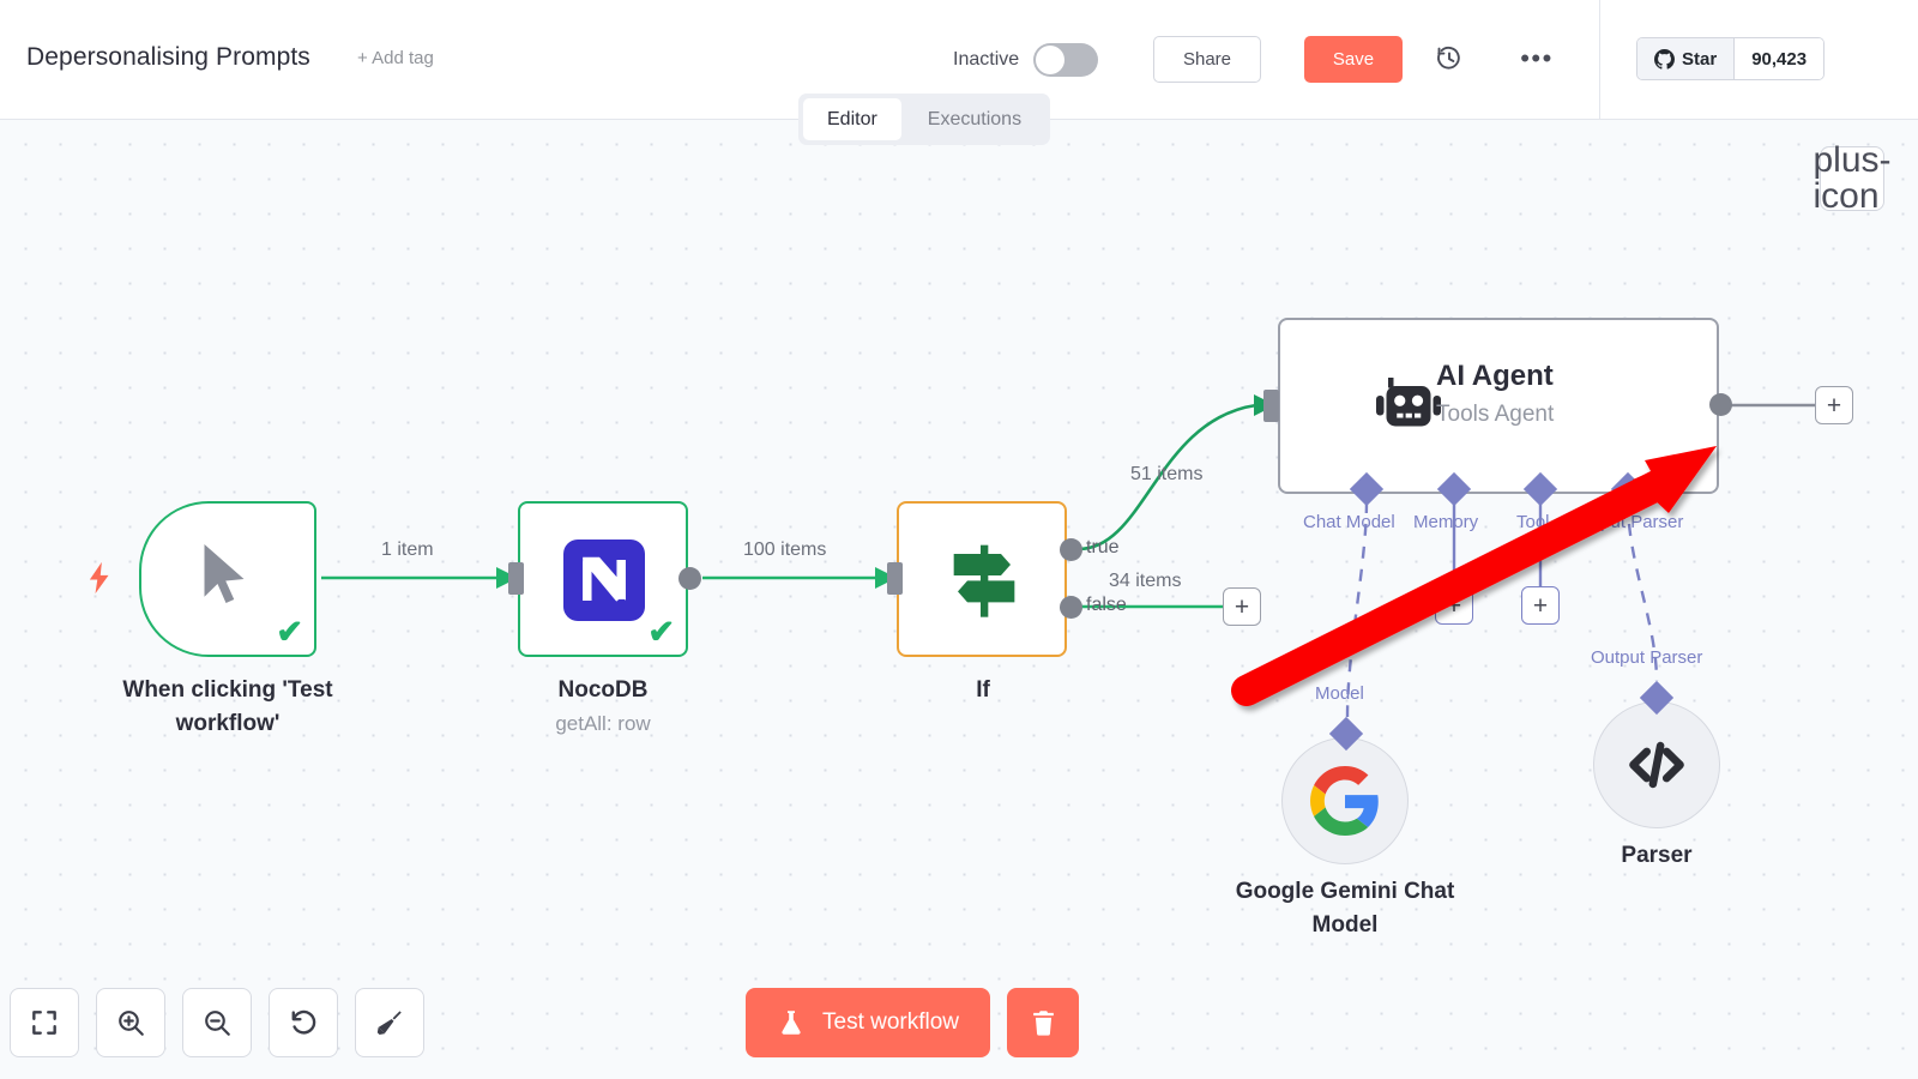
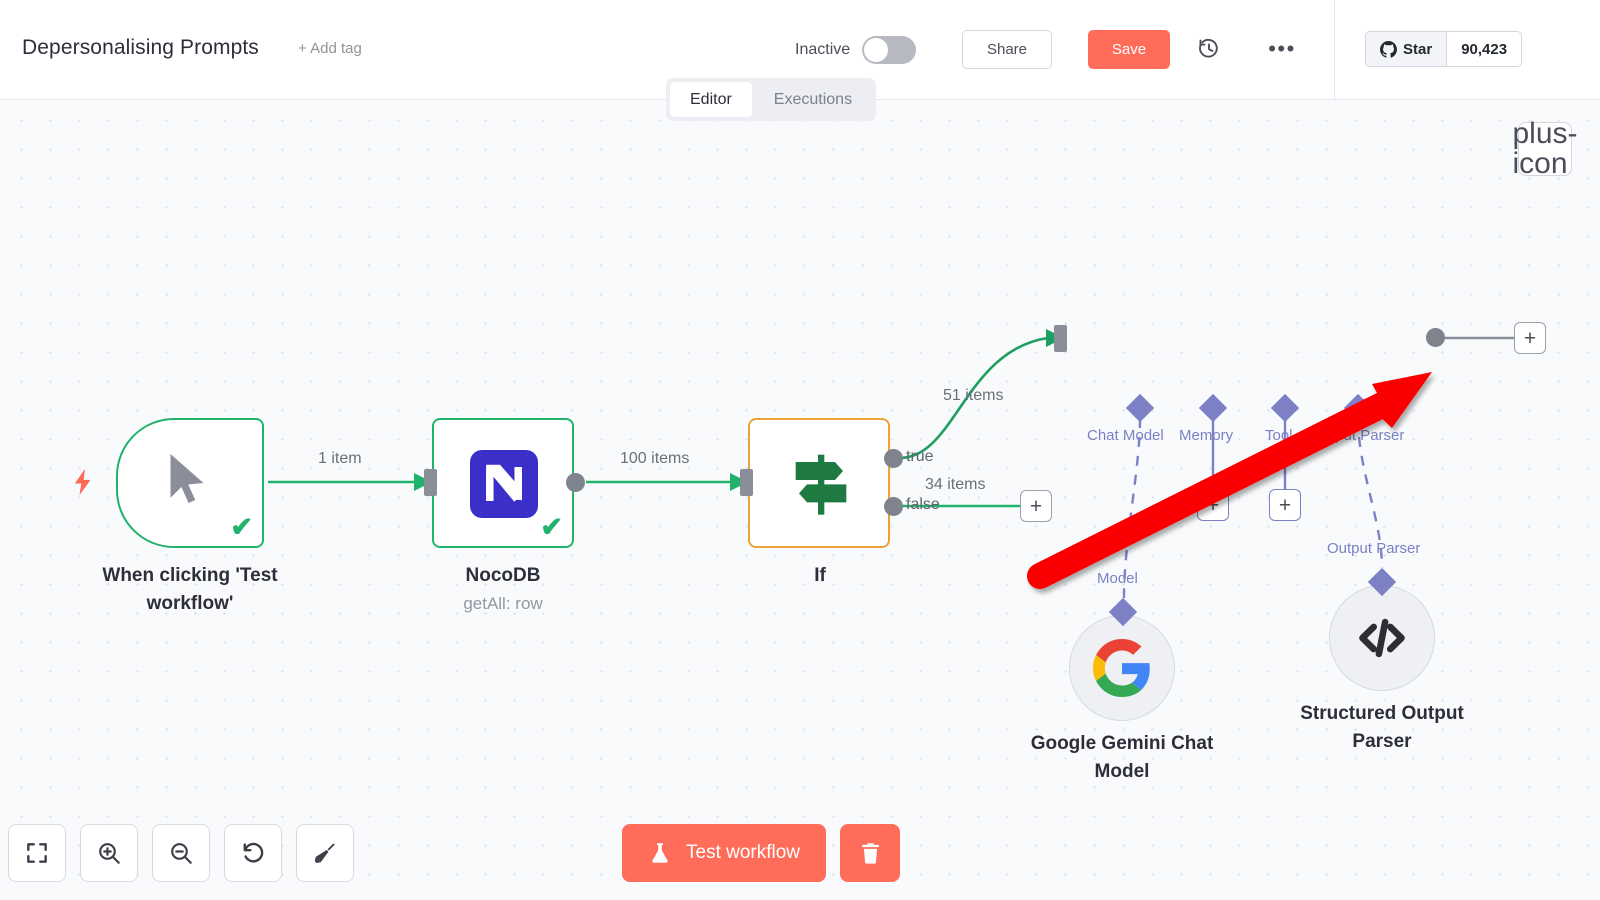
  Depersonalising Prompts
  + Add tag
  Inactive
  Share
  Save
  •••
  Star
  90,423
  Editor
  Executions
  ✔
  When clicking 'Test
  workflow'
  ✔
  NocoDB
  getAll: row
  true
  false
  If
  1 item
  100 items
  51 items
  34 items
  +
- AI Agent
- Tools Agent
  +
  Chat Model
  Memory
  Tool
  +
  +
  Model
  Google Gemini Chat
  Model
  Output Parser
+ Structured Output
  Parser
  pluscon
  Test workflow
